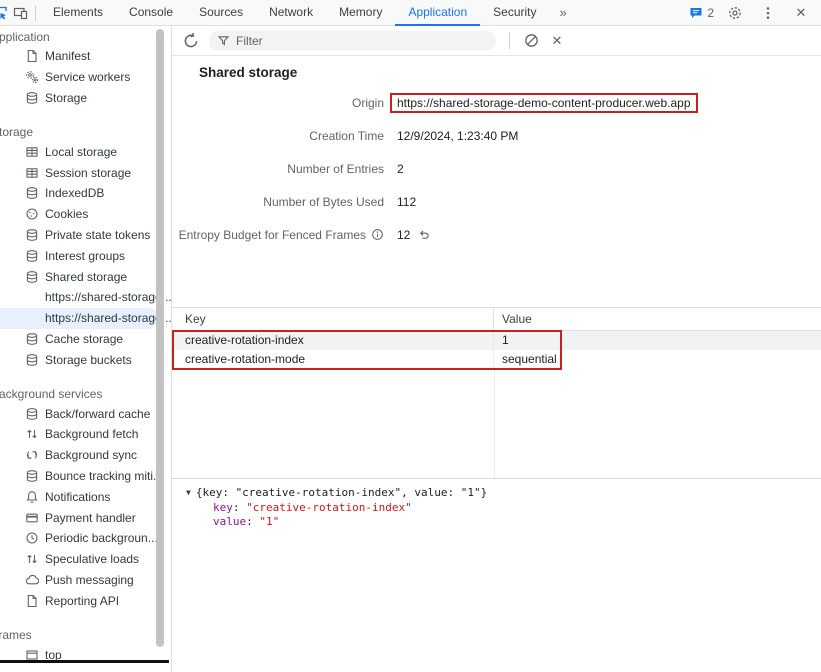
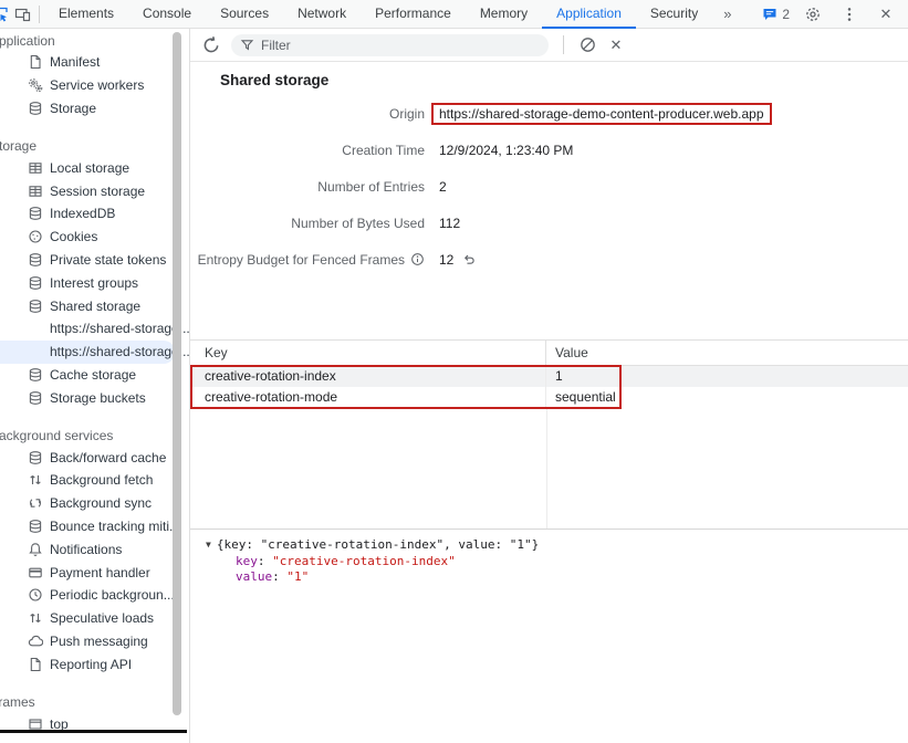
  Elements
  Console
  Sources
  Network
+ Performance
  Memory
  Application
  Security
  »
  2
  ✕
  pplication
  Manifest
  Service workers
  Storage
  torage
  Local storage
  Session storage
  IndexedDB
  Cookies
  Private state tokens
  Interest groups
  Shared storage
  https://shared-storag..
  https://shared-storag..
  Cache storage
  Storage buckets
  ackground services
  Back/forward cache
  Background fetch
  Background sync
  Bounce tracking miti.
  Notifications
  Payment handler
  Periodic backgroun..
  Speculative loads
  Push messaging
  Reporting API
  rames
  top
  Filter
  ✕
  Shared storage
  Origin
  https://shared-storage-demo-content-producer.web.app
  Creation Time
  12/9/2024, 1:23:40 PM
  Number of Entries
  2
  Number of Bytes Used
  112
  Entropy Budget for Fenced Frames
  12
  Key
  Value
  creative-rotation-index
  1
  creative-rotation-mode
  sequential
  ▼ {key: "creative-rotation-index", value: "1"}
  key: "creative-rotation-index"
  value: "1"
